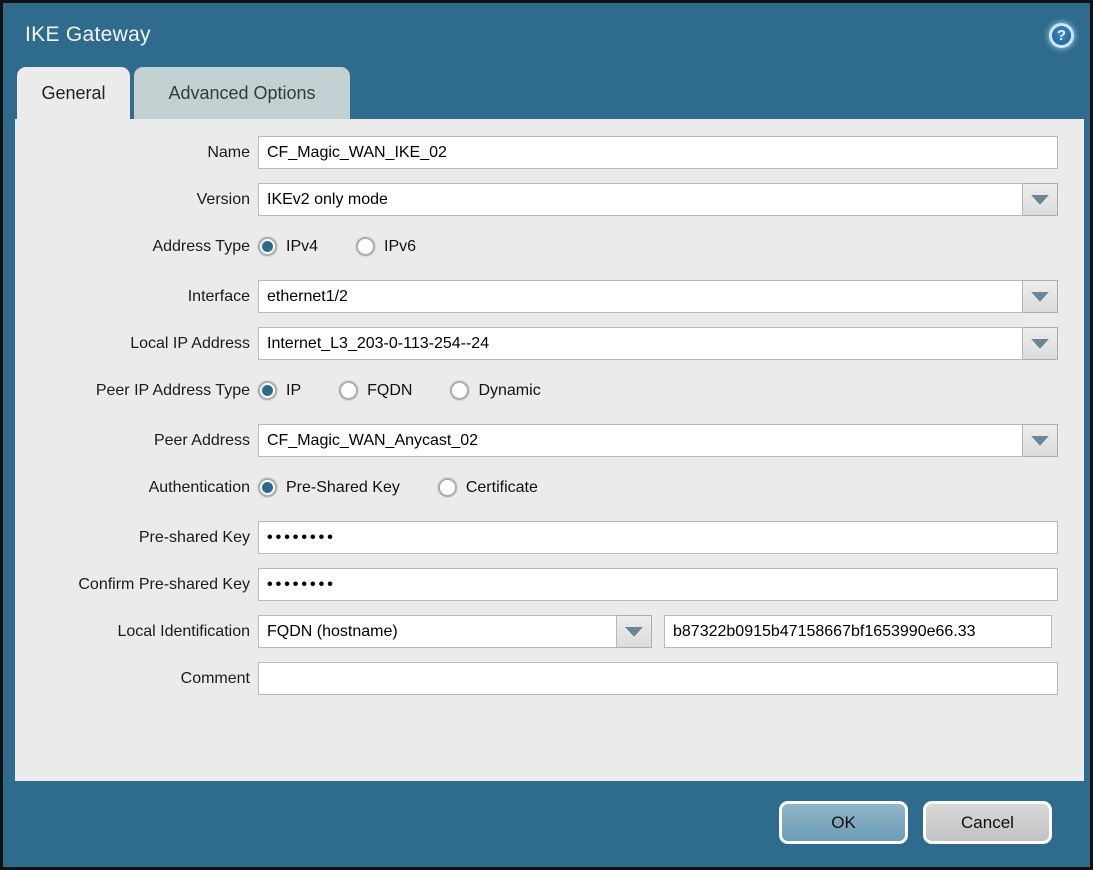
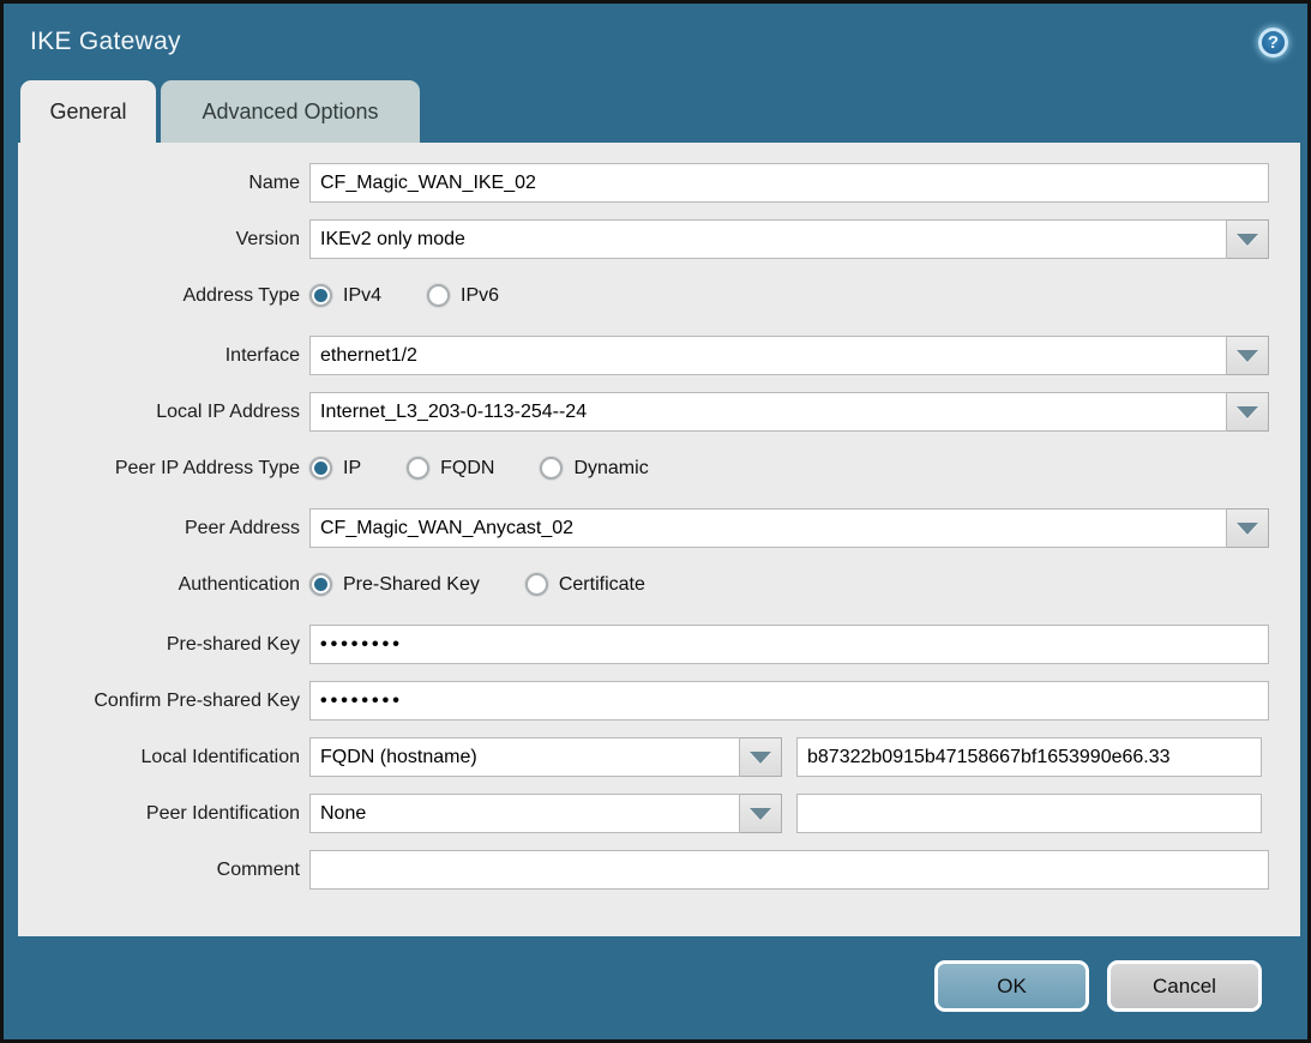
  IKE Gateway
  ?
  General
  Advanced Options
  Name
  CF_Magic_WAN_IKE_02
  Version
  IKEv2 only mode
  Address Type
  IPv4
  IPv6
  Interface
  ethernet1/2
  Local IP Address
  Internet_L3_203-0-113-254--24
  Peer IP Address Type
  IP
  FQDN
  Dynamic
  Peer Address
  CF_Magic_WAN_Anycast_02
  Authentication
  Pre-Shared Key
  Certificate
  Pre-shared Key
  ••••••••
  Confirm Pre-shared Key
  ••••••••
  Local Identification
  FQDN (hostname)
  b87322b0915b47158667bf1653990e66.33
+ Peer Identification
+ None
  Comment
  OK
  Cancel
